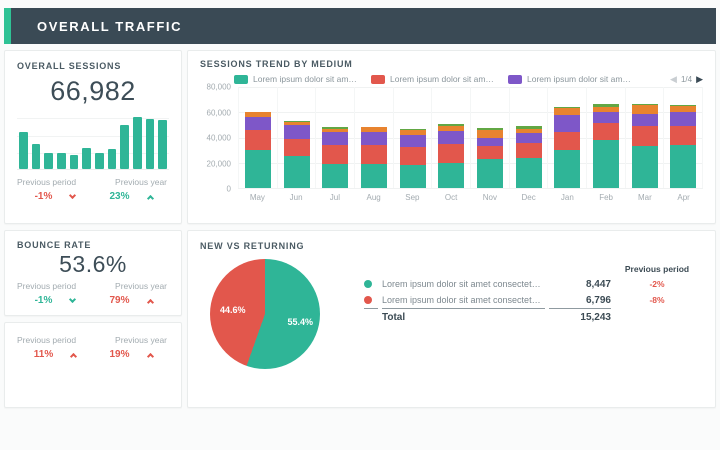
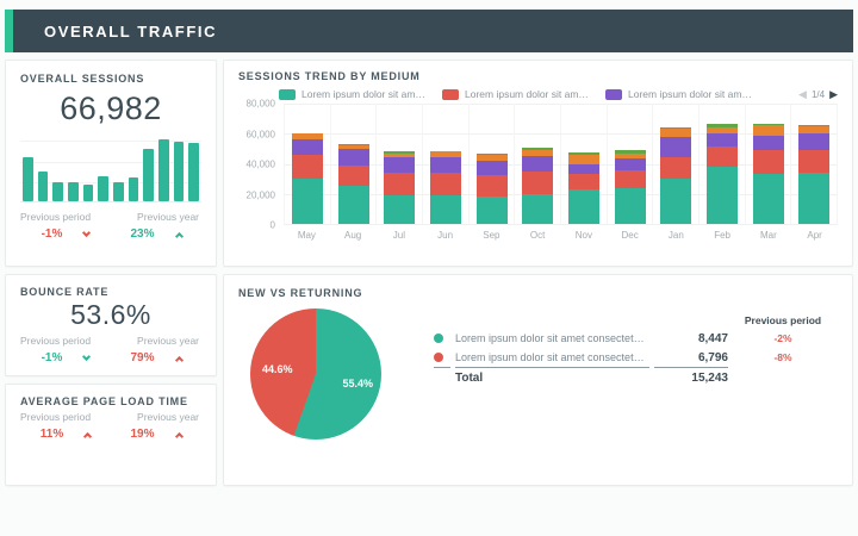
  OVERALL TRAFFIC
  OVERALL SESSIONS
  66,982
  Previous period
  -1%
  Previous year
  23%
  BOUNCE RATE
  53.6%
  Previous period
  -1%
  Previous year
  79%
+ AVERAGE PAGE LOAD TIME
  Previous period
  11%
  Previous year
  19%
  SESSIONS TREND BY MEDIUM
  Lorem ipsum dolor sit ame
  Lorem ipsum dolor sit ame
  Lorem ipsum dolor sit ame
  ◀
  1/4
  ▶
  80,000
  60,000
  40,000
  20,000
  0
  May
- Jun
+ Aug
  Jul
- Aug
+ Jun
  Sep
  Oct
  Nov
  Dec
  Jan
  Feb
  Mar
  Apr
  NEW VS RETURNING
  44.6%
  55.4%
  Previous period
  Lorem ipsum dolor sit amet consectetur a
  8,447
  -2%
  Lorem ipsum dolor sit amet consectetur a
  6,796
  -8%
  Total
  15,243
